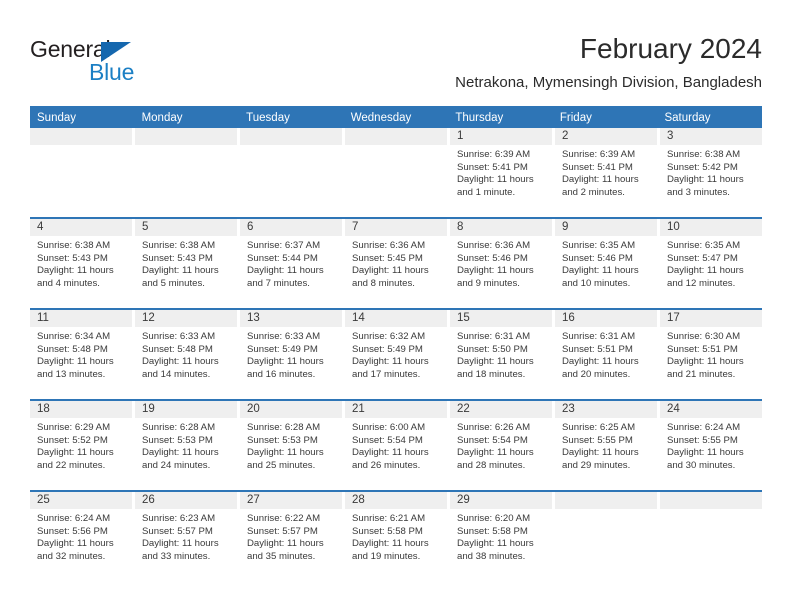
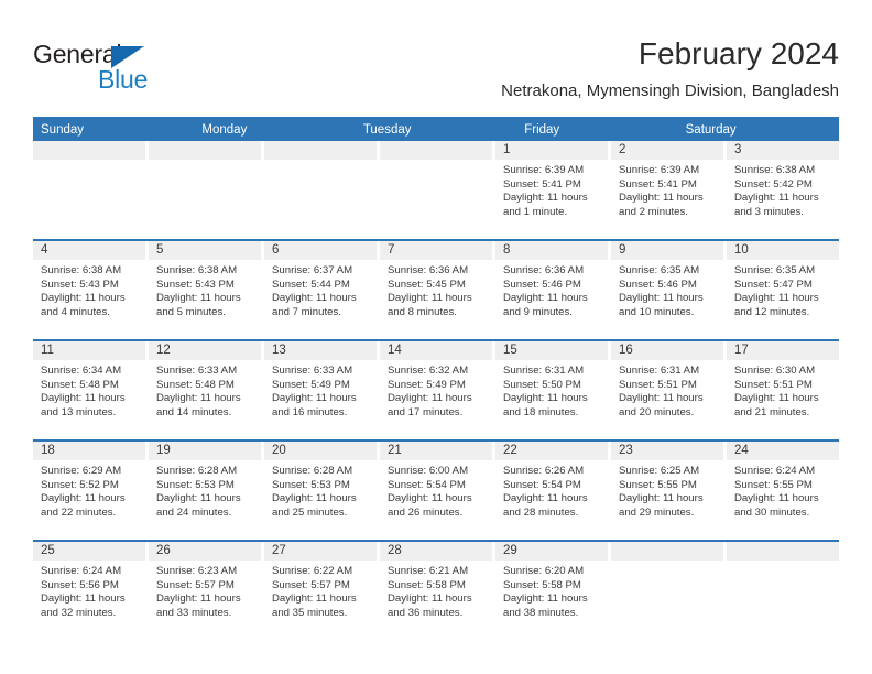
  General
  Blue
  February 2024
  Netrakona, Mymensingh Division, Bangladesh
  Sunday
  Monday
  Tuesday
- Wednesday
- Thursday
  Friday
  Saturday
  1
  Sunrise: 6:39 AM
  Sunset: 5:41 PM
  Daylight: 11 hours and 1 minute.
  2
  Sunrise: 6:39 AM
  Sunset: 5:41 PM
  Daylight: 11 hours and 2 minutes.
  3
  Sunrise: 6:38 AM
  Sunset: 5:42 PM
  Daylight: 11 hours and 3 minutes.
  4
  Sunrise: 6:38 AM
  Sunset: 5:43 PM
  Daylight: 11 hours and 4 minutes.
  5
  Sunrise: 6:38 AM
  Sunset: 5:43 PM
  Daylight: 11 hours and 5 minutes.
  6
  Sunrise: 6:37 AM
  Sunset: 5:44 PM
  Daylight: 11 hours and 7 minutes.
  7
  Sunrise: 6:36 AM
  Sunset: 5:45 PM
  Daylight: 11 hours and 8 minutes.
  8
  Sunrise: 6:36 AM
  Sunset: 5:46 PM
  Daylight: 11 hours and 9 minutes.
  9
  Sunrise: 6:35 AM
  Sunset: 5:46 PM
  Daylight: 11 hours and 10 minutes.
  10
  Sunrise: 6:35 AM
  Sunset: 5:47 PM
  Daylight: 11 hours and 12 minutes.
  11
  Sunrise: 6:34 AM
  Sunset: 5:48 PM
  Daylight: 11 hours and 13 minutes.
  12
  Sunrise: 6:33 AM
  Sunset: 5:48 PM
  Daylight: 11 hours and 14 minutes.
  13
  Sunrise: 6:33 AM
  Sunset: 5:49 PM
  Daylight: 11 hours and 16 minutes.
  14
  Sunrise: 6:32 AM
  Sunset: 5:49 PM
  Daylight: 11 hours and 17 minutes.
  15
  Sunrise: 6:31 AM
  Sunset: 5:50 PM
  Daylight: 11 hours and 18 minutes.
  16
  Sunrise: 6:31 AM
  Sunset: 5:51 PM
  Daylight: 11 hours and 20 minutes.
  17
  Sunrise: 6:30 AM
  Sunset: 5:51 PM
  Daylight: 11 hours and 21 minutes.
  18
  Sunrise: 6:29 AM
  Sunset: 5:52 PM
  Daylight: 11 hours and 22 minutes.
  19
  Sunrise: 6:28 AM
  Sunset: 5:53 PM
  Daylight: 11 hours and 24 minutes.
  20
  Sunrise: 6:28 AM
  Sunset: 5:53 PM
  Daylight: 11 hours and 25 minutes.
  21
  Sunrise: 6:00 AM
  Sunset: 5:54 PM
  Daylight: 11 hours and 26 minutes.
  22
  Sunrise: 6:26 AM
  Sunset: 5:54 PM
  Daylight: 11 hours and 28 minutes.
  23
  Sunrise: 6:25 AM
  Sunset: 5:55 PM
  Daylight: 11 hours and 29 minutes.
  24
  Sunrise: 6:24 AM
  Sunset: 5:55 PM
  Daylight: 11 hours and 30 minutes.
  25
  Sunrise: 6:24 AM
  Sunset: 5:56 PM
  Daylight: 11 hours and 32 minutes.
  26
  Sunrise: 6:23 AM
  Sunset: 5:57 PM
  Daylight: 11 hours and 33 minutes.
  27
  Sunrise: 6:22 AM
  Sunset: 5:57 PM
  Daylight: 11 hours and 35 minutes.
  28
  Sunrise: 6:21 AM
  Sunset: 5:58 PM
- Daylight: 11 hours and 19 minutes.
+ Daylight: 11 hours and 36 minutes.
  29
  Sunrise: 6:20 AM
  Sunset: 5:58 PM
  Daylight: 11 hours and 38 minutes.
